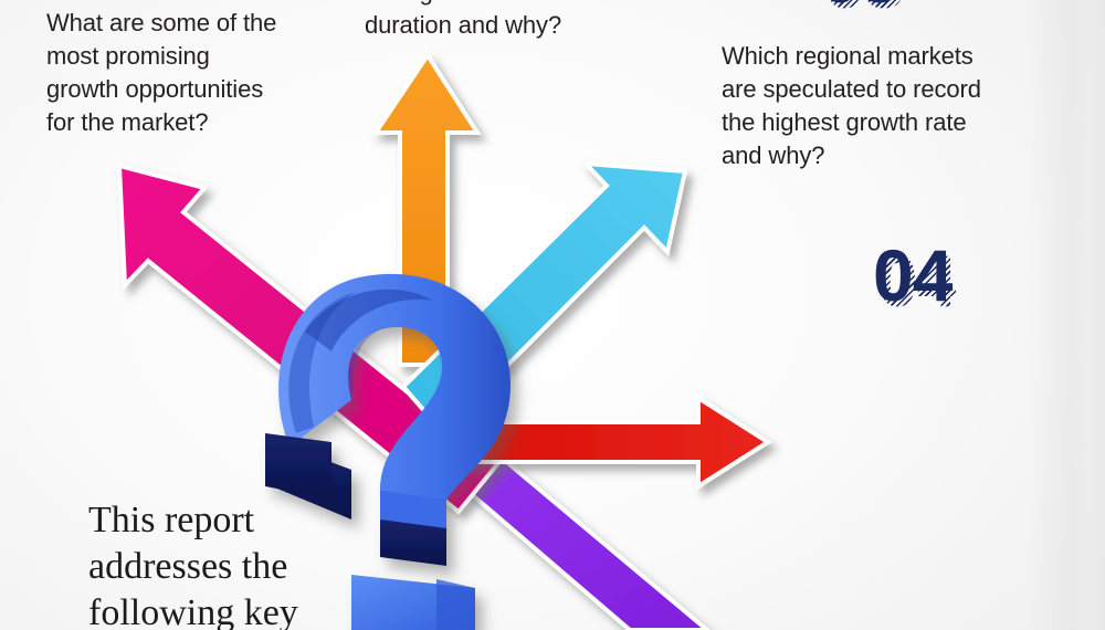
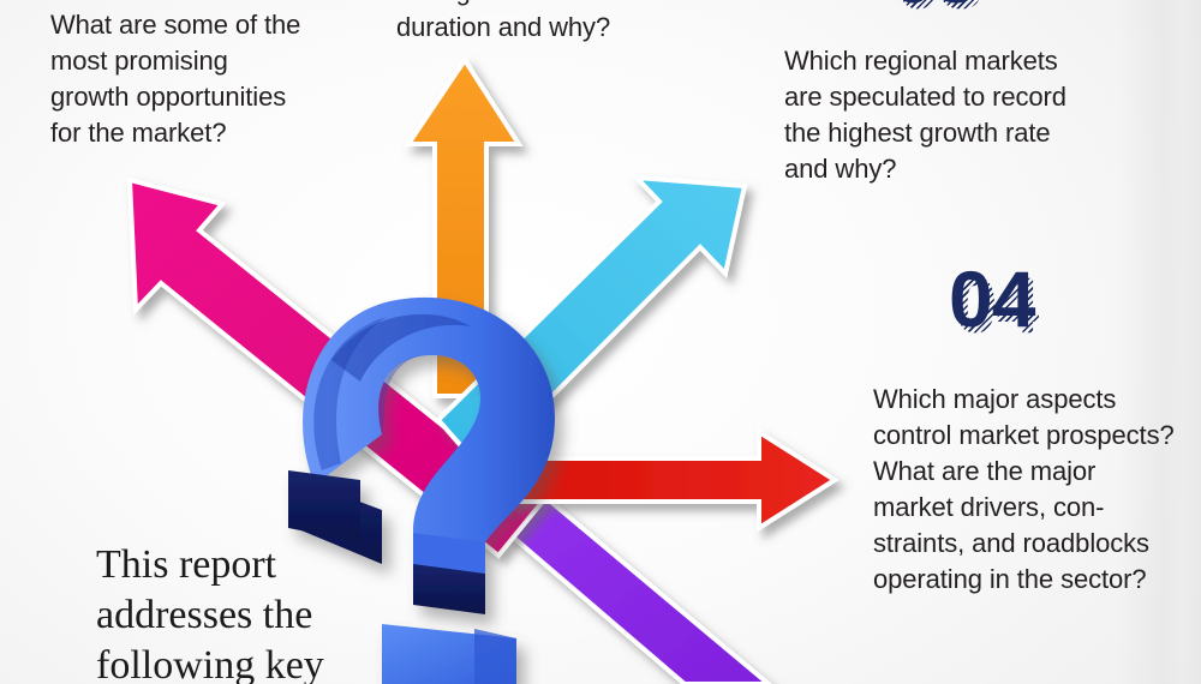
  04
  What are some of the
  most promising
  growth opportunities
  for the market?
  duration and why?
  Which regional markets
  are speculated to record
  the highest growth rate
  and why?
+ Which major aspects
+ control market prospects?
+ What are the major
+ market drivers, con-
+ straints, and roadblocks
+ operating in the sector?
  This report
  addresses the
  following key
